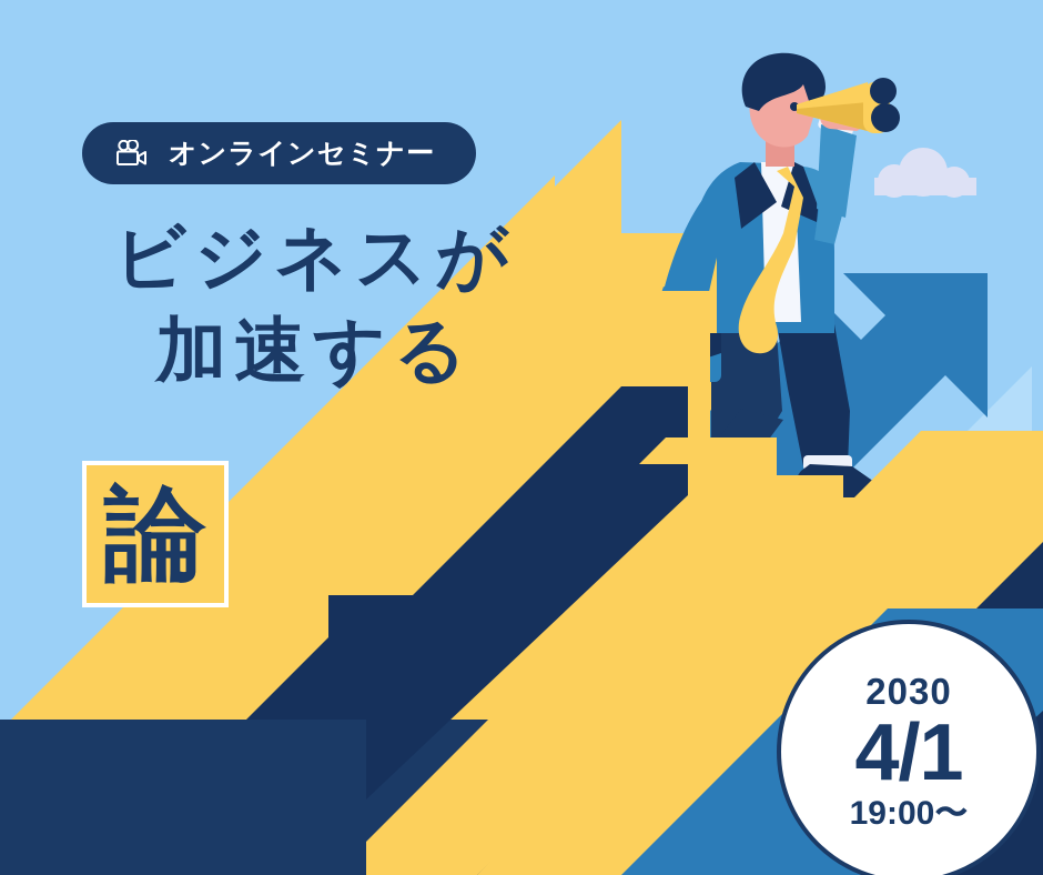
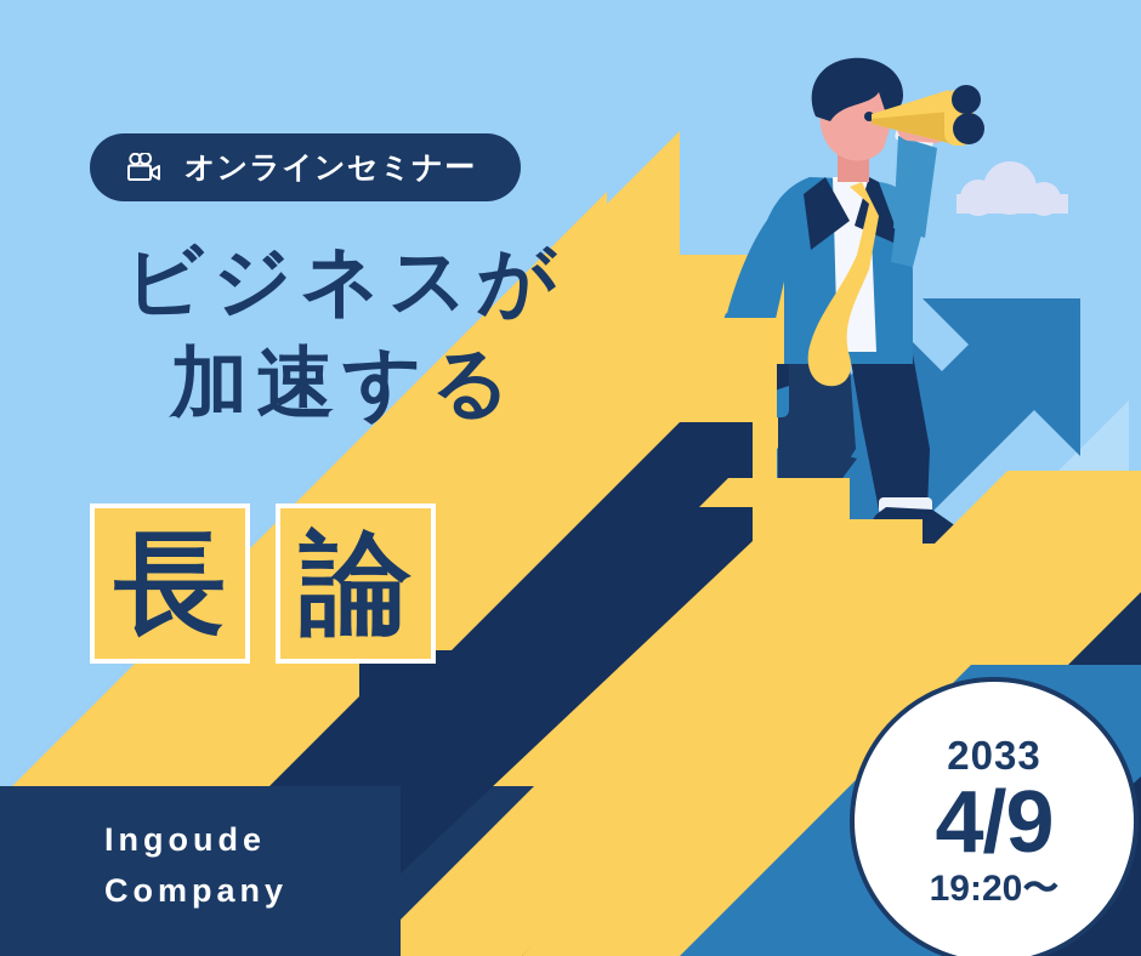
  オンラインセミナー
  ビジネスが
  加速する
+ 長
  論
- 2030
+ 2033
- 4/1
+ 4/9
- 19:00〜
+ 19:20〜
+ Ingoude
+ Company
